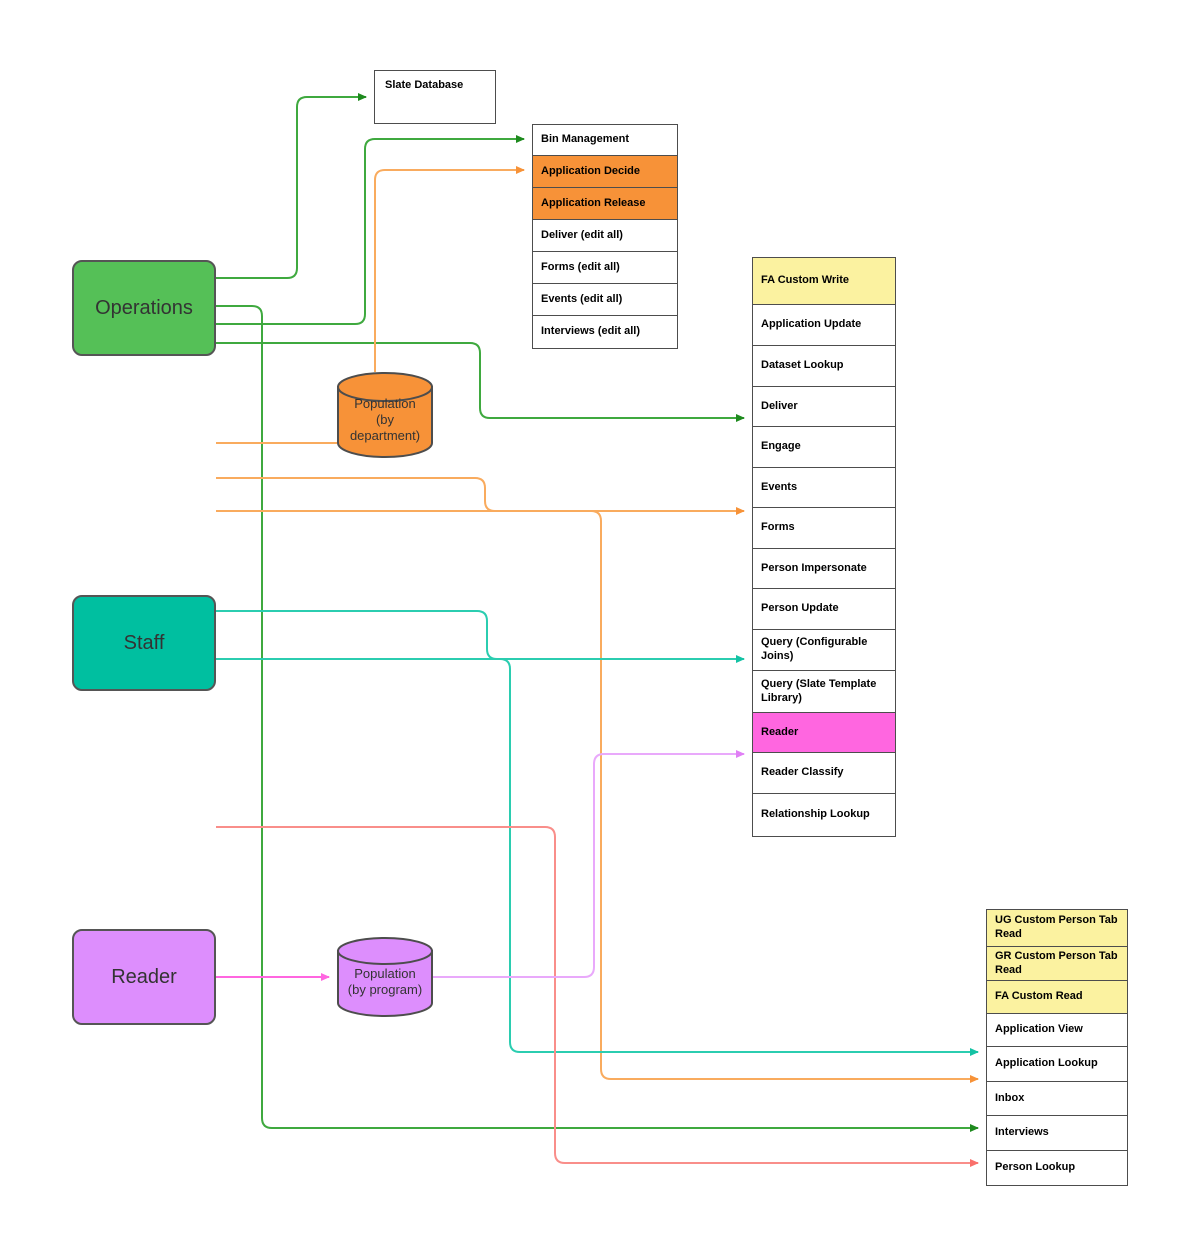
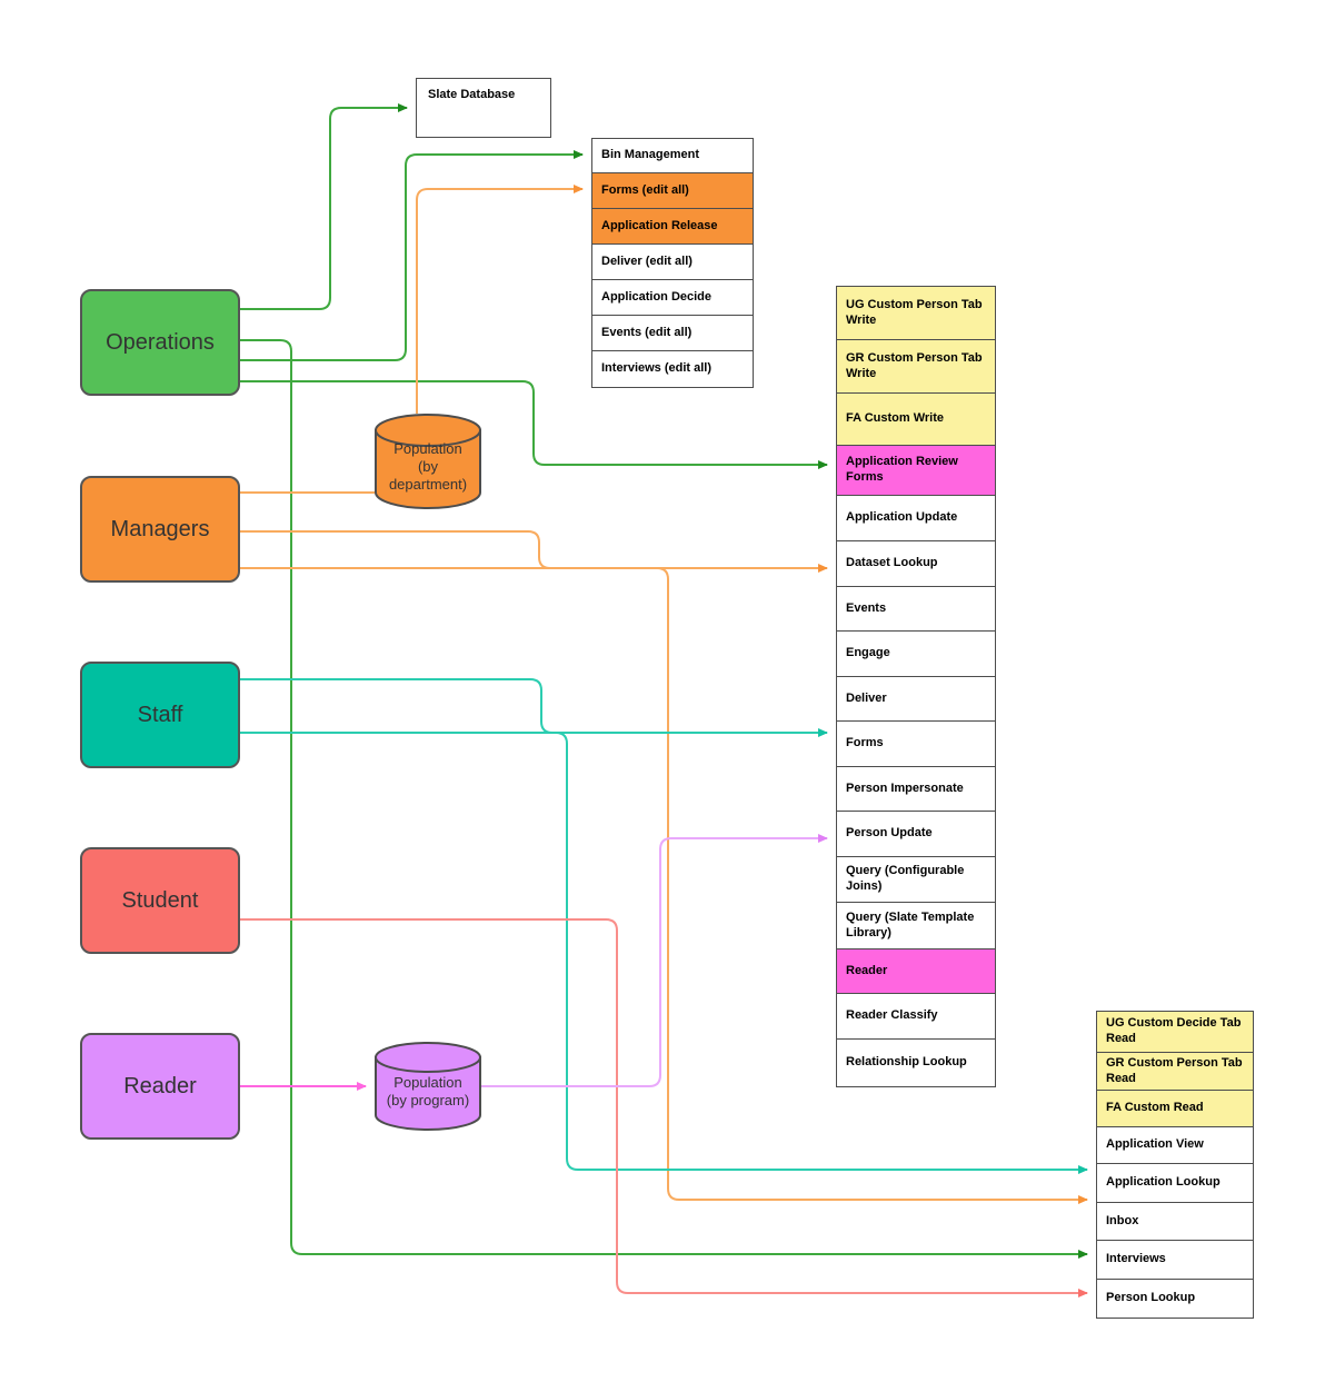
  Slate Database
  Operations
+ Managers
  Staff
+ Student
  Reader
  Population
  (by
  department)
  Population
  (by program)
  Bin Management
- Application Decide
+ Forms (edit all)
  Application Release
  Deliver (edit all)
- Forms (edit all)
+ Application Decide
  Events (edit all)
  Interviews (edit all)
+ UG Custom Person Tab Write
+ GR Custom Person Tab Write
  FA Custom Write
+ Application Review Forms
  Application Update
  Dataset Lookup
- Deliver
+ Events
  Engage
- Events
+ Deliver
  Forms
  Person Impersonate
  Person Update
  Query (Configurable Joins)
  Query (Slate Template Library)
  Reader
  Reader Classify
  Relationship Lookup
- UG Custom Person Tab Read
+ UG Custom Decide Tab Read
  GR Custom Person Tab Read
  FA Custom Read
  Application View
  Application Lookup
  Inbox
  Interviews
  Person Lookup
